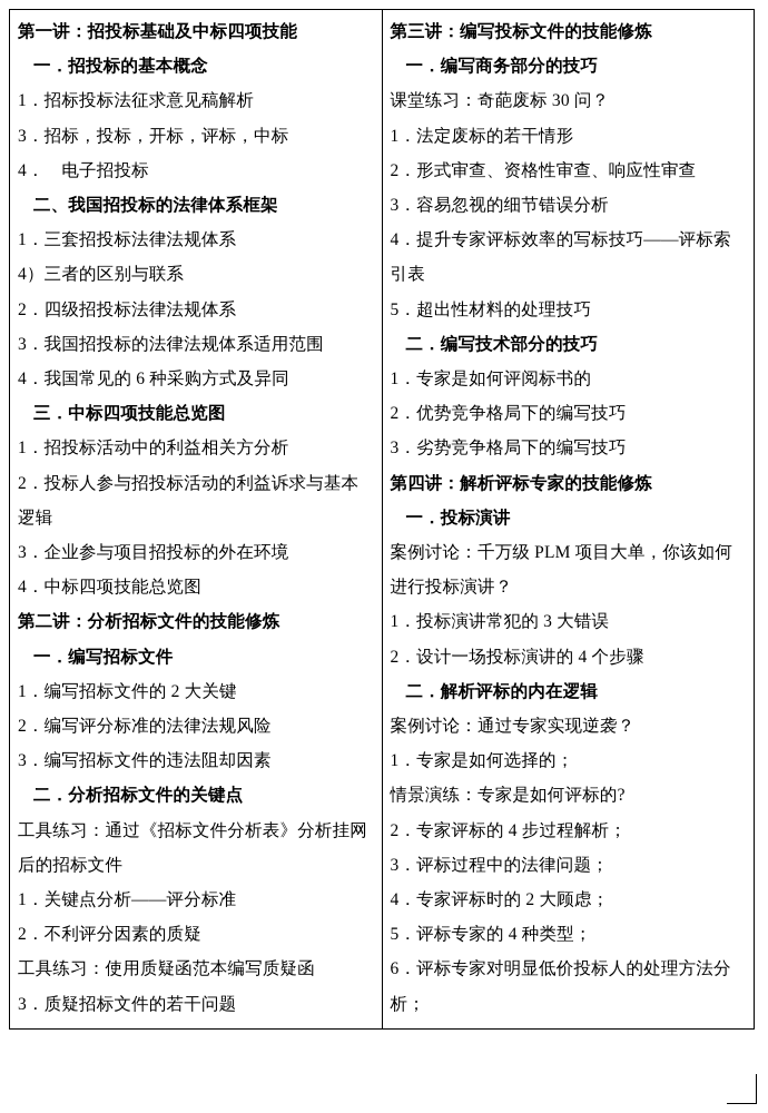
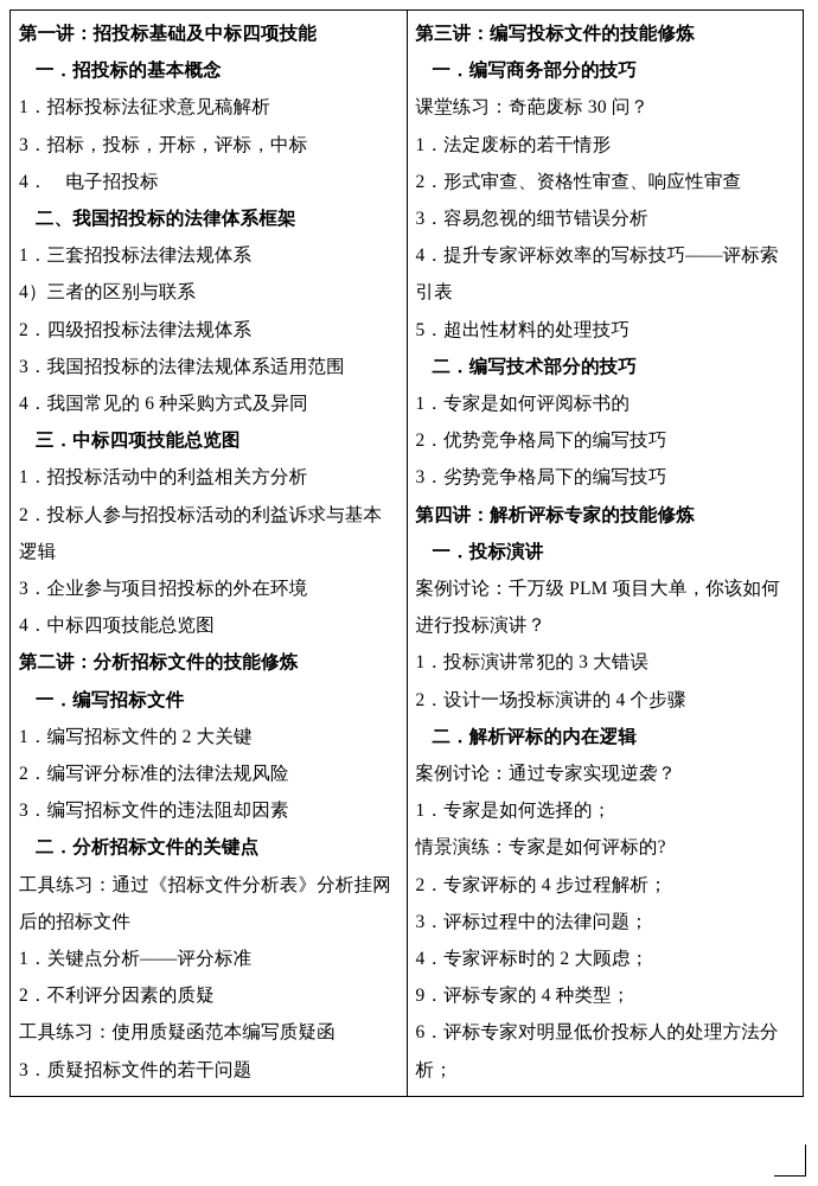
- 第一讲：招投标基础及中标四项技能一．招投标的基本概念1．招标投标法征求意见稿解析3．招标，投标，开标，评标，中标4． 电子招投标二、我国招投标的法律体系框架1．三套招投标法律法规体系4）三者的区别与联系2．四级招投标法律法规体系3．我国招投标的法律法规体系适用范围4．我国常见的 6 种采购方式及异同三．中标四项技能总览图1．招投标活动中的利益相关方分析2．投标人参与招投标活动的利益诉求与基本逻辑3．企业参与项目招投标的外在环境4．中标四项技能总览图第二讲：分析招标文件的技能修炼一．编写招标文件1．编写招标文件的 2 大关键2．编写评分标准的法律法规风险3．编写招标文件的违法阻却因素二．分析招标文件的关键点工具练习：通过《招标文件分析表》分析挂网后的招标文件1．关键点分析——评分标准2．不利评分因素的质疑工具练习：使用质疑函范本编写质疑函3．质疑招标文件的若干问题	第三讲：编写投标文件的技能修炼一．编写商务部分的技巧课堂练习：奇葩废标 30 问？1．法定废标的若干情形2．形式审查、资格性审查、响应性审查3．容易忽视的细节错误分析4．提升专家评标效率的写标技巧——评标索引表5．超出性材料的处理技巧二．编写技术部分的技巧1．专家是如何评阅标书的2．优势竞争格局下的编写技巧3．劣势竞争格局下的编写技巧第四讲：解析评标专家的技能修炼一．投标演讲案例讨论：千万级 PLM 项目大单，你该如何进行投标演讲？1．投标演讲常犯的 3 大错误2．设计一场投标演讲的 4 个步骤二．解析评标的内在逻辑案例讨论：通过专家实现逆袭？1．专家是如何选择的；情景演练：专家是如何评标的?2．专家评标的 4 步过程解析；3．评标过程中的法律问题；4．专家评标时的 2 大顾虑；5．评标专家的 4 种类型；6．评标专家对明显低价投标人的处理方法分析；
+ 第一讲：招投标基础及中标四项技能一．招投标的基本概念1．招标投标法征求意见稿解析3．招标，投标，开标，评标，中标4． 电子招投标二、我国招投标的法律体系框架1．三套招投标法律法规体系4）三者的区别与联系2．四级招投标法律法规体系3．我国招投标的法律法规体系适用范围4．我国常见的 6 种采购方式及异同三．中标四项技能总览图1．招投标活动中的利益相关方分析2．投标人参与招投标活动的利益诉求与基本逻辑3．企业参与项目招投标的外在环境4．中标四项技能总览图第二讲：分析招标文件的技能修炼一．编写招标文件1．编写招标文件的 2 大关键2．编写评分标准的法律法规风险3．编写招标文件的违法阻却因素二．分析招标文件的关键点工具练习：通过《招标文件分析表》分析挂网后的招标文件1．关键点分析——评分标准2．不利评分因素的质疑工具练习：使用质疑函范本编写质疑函3．质疑招标文件的若干问题	第三讲：编写投标文件的技能修炼一．编写商务部分的技巧课堂练习：奇葩废标 30 问？1．法定废标的若干情形2．形式审查、资格性审查、响应性审查3．容易忽视的细节错误分析4．提升专家评标效率的写标技巧——评标索引表5．超出性材料的处理技巧二．编写技术部分的技巧1．专家是如何评阅标书的2．优势竞争格局下的编写技巧3．劣势竞争格局下的编写技巧第四讲：解析评标专家的技能修炼一．投标演讲案例讨论：千万级 PLM 项目大单，你该如何进行投标演讲？1．投标演讲常犯的 3 大错误2．设计一场投标演讲的 4 个步骤二．解析评标的内在逻辑案例讨论：通过专家实现逆袭？1．专家是如何选择的；情景演练：专家是如何评标的?2．专家评标的 4 步过程解析；3．评标过程中的法律问题；4．专家评标时的 2 大顾虑；9．评标专家的 4 种类型；6．评标专家对明显低价投标人的处理方法分析；
